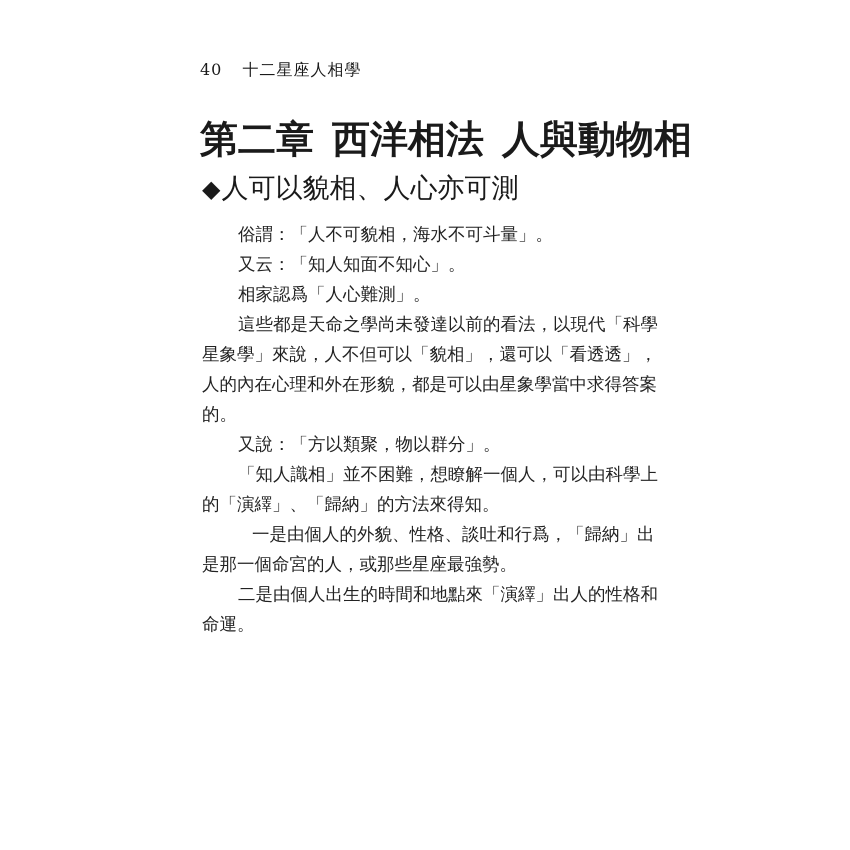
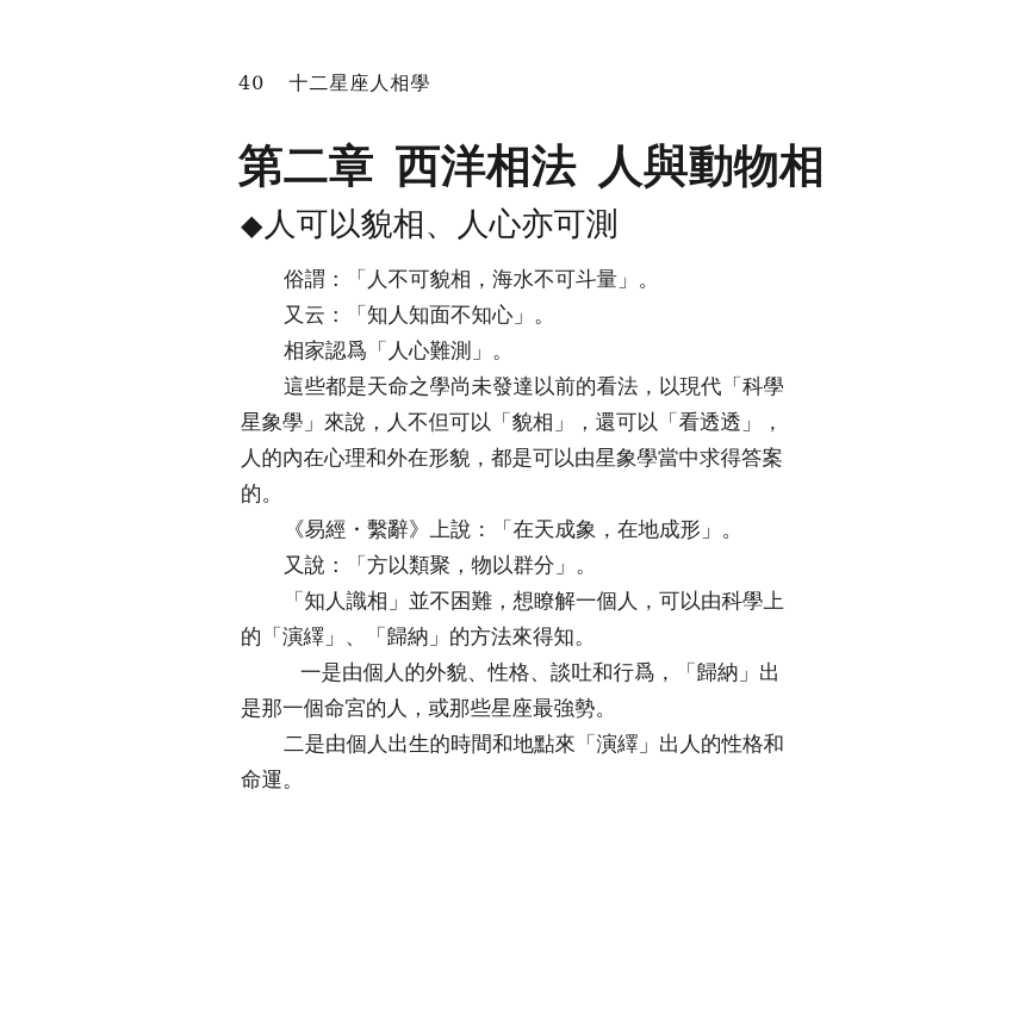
  40 十二星座人相學
  第二章 西洋相法 人與動物相
  ◆人可以貌相、人心亦可測
  俗謂：「人不可貌相，海水不可斗量」。
  又云：「知人知面不知心」。
  相家認爲「人心難測」。
  這些都是天命之學尚未發達以前的看法，以現代「科學
  星象學」來說，人不但可以「貌相」，還可以「看透透」，
  人的內在心理和外在形貌，都是可以由星象學當中求得答案
  的。
+ 《易經・繫辭》上說：「在天成象，在地成形」。
  又說：「方以類聚，物以群分」。
  「知人識相」並不困難，想瞭解一個人，可以由科學上
  的「演繹」、「歸納」的方法來得知。
  一是由個人的外貌、性格、談吐和行爲，「歸納」出
  是那一個命宮的人，或那些星座最強勢。
  二是由個人出生的時間和地點來「演繹」出人的性格和
  命運。
